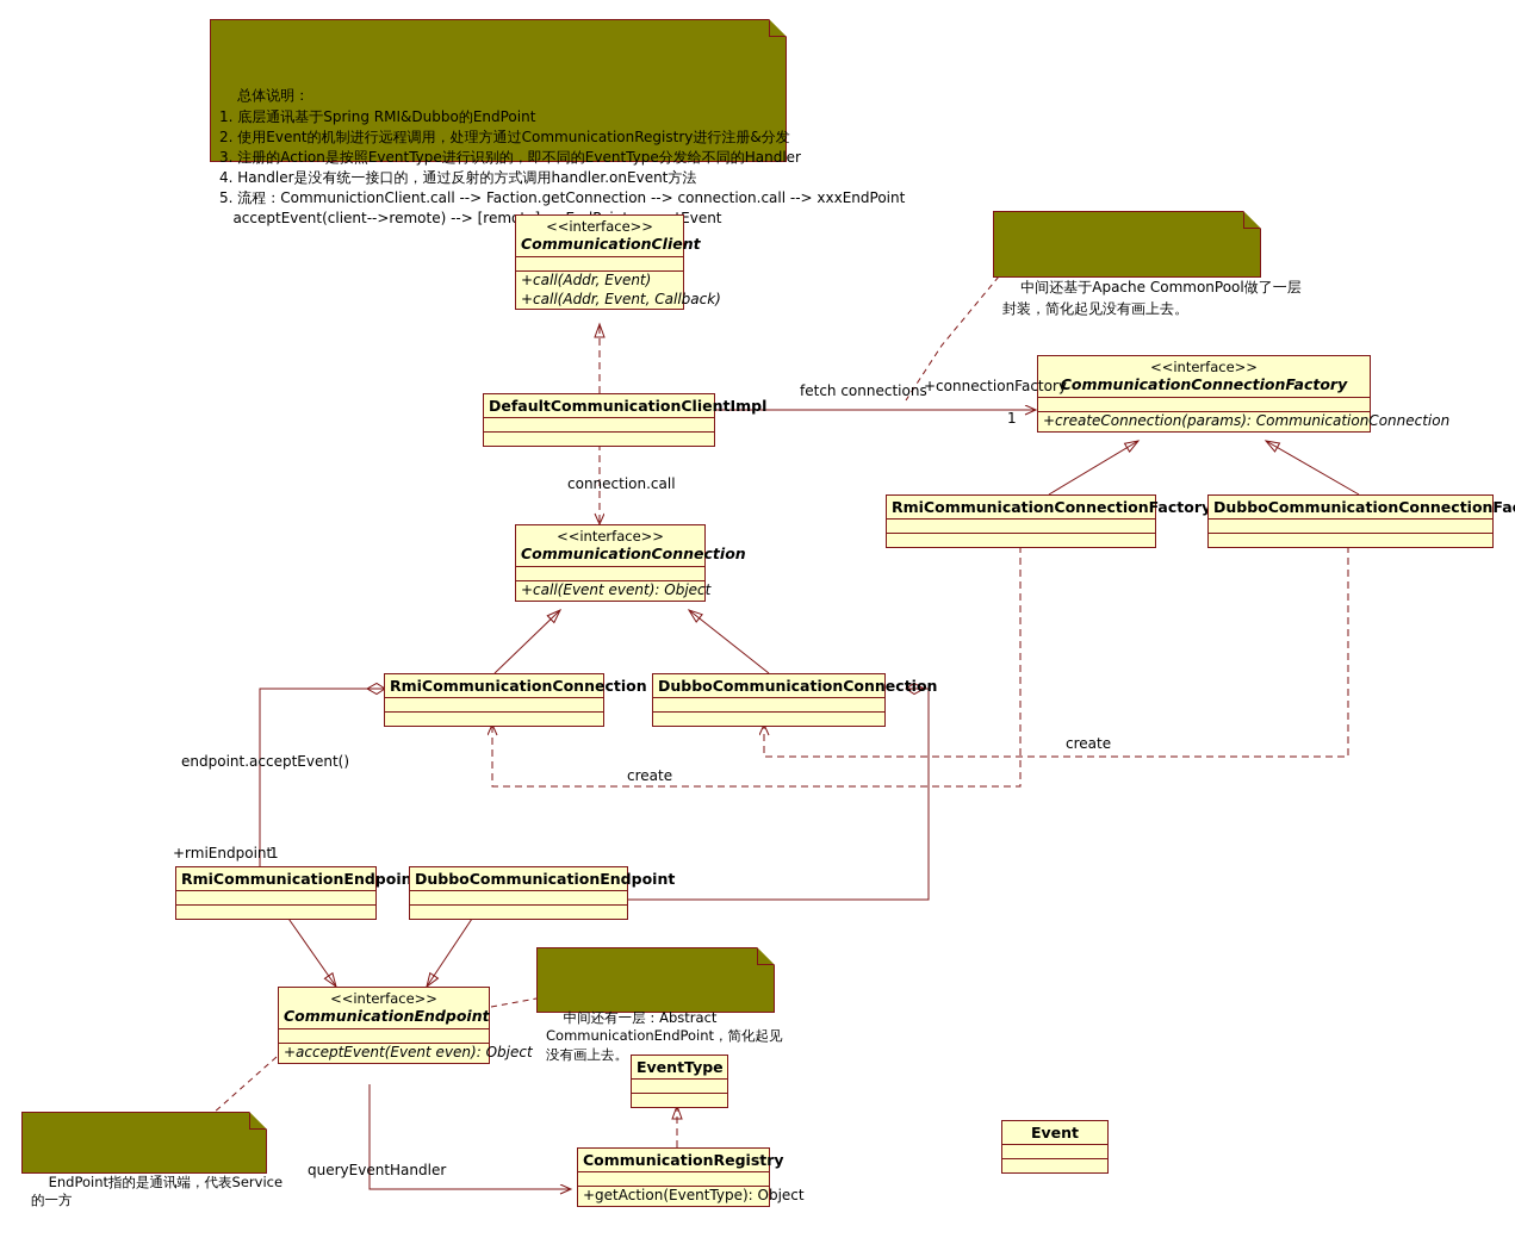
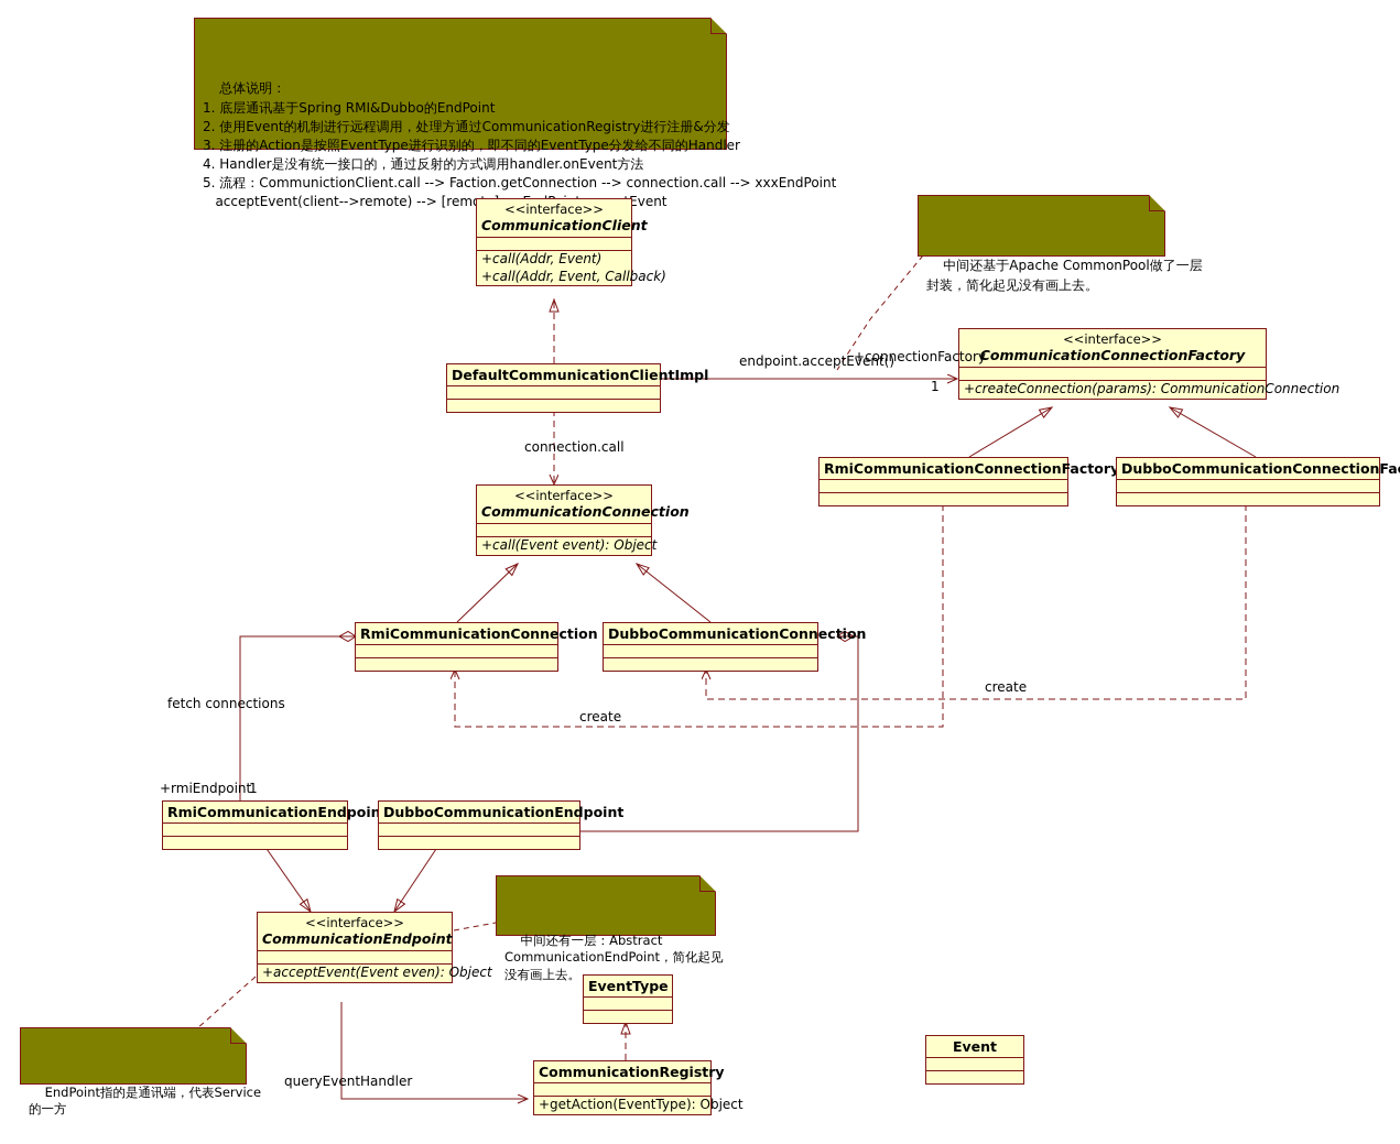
  总体说明：
  1. 底层通讯基于Spring RMI&Dubbo的EndPoint
  2. 使用Event的机制进行远程调用，处理方通过CommunicationRegistry进行注册&分发
  3. 注册的Action是按照EventType进行识别的，即不同的EventType分发给不同的Handler
  4. Handler是没有统一接口的，通过反射的方式调用handler.onEvent方法
  5. 流程：CommunictionClient.call --> Faction.getConnection --> connection.call --> xxxEndPoint
  中间还基于Apache CommonPool做了一层
  封装，简化起见没有画上去。
  中间还有一层：Abstract
  CommunicationEndPoint，简化起见
  没有画上去。
  EndPoint指的是通讯端，代表Service
  的一方
  <<interface>>
  CommunicationClient
  +call(Addr, Event)
  +call(Addr, Event, Callback)
  DefaultCommunicationClientImpl
  <<interface>>
  CommunicationConnectionFactory
  +createConnection(params): CommunicationConnection
  RmiCommunicationConnectionFactor
  DubboCommunicationConnectionFa
  <<interface>>
  CommunicationConnection
  +call(Event event): Object
  RmiCommunicationConnection
  DubboCommunicationConnection
  RmiCommunicationEndpoin
  DubboCommunicationEndpoint
  <<interface>>
  CommunicationEndpoint
  +acceptEvent(Event even): Object
  EventType
  CommunicationRegistry
  +getAction(EventType): Object
  Event
- fetch connections
+ endpoint.acceptEvent()
  +connectionFactory
  1
  connection.call
  create
  create
- endpoint.acceptEvent()
+ fetch connections
  +rmiEndpoint
  1
  queryEventHandler
